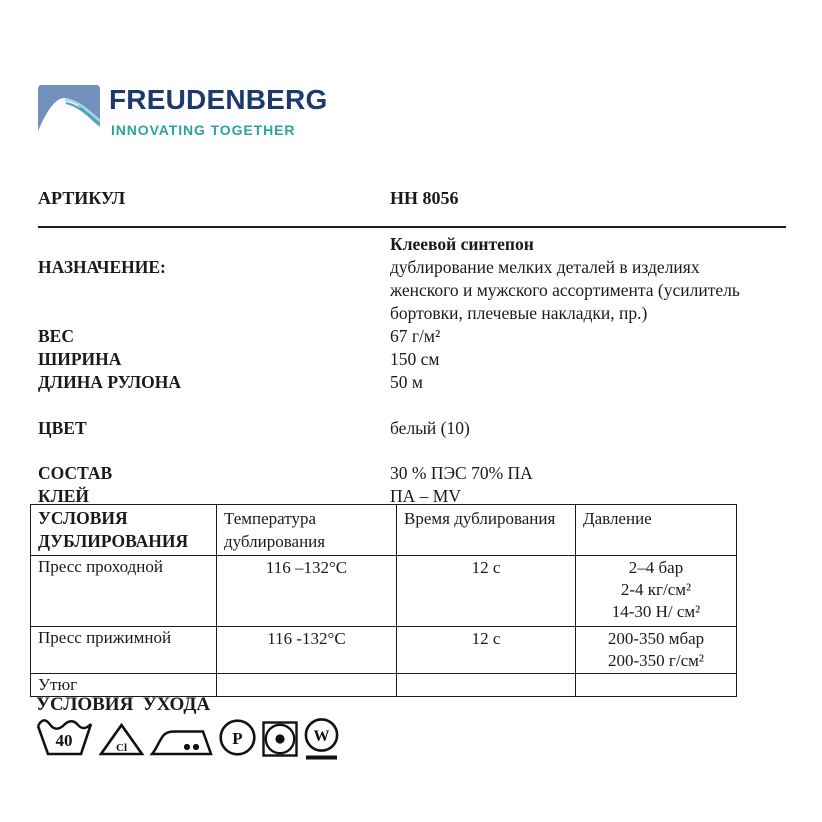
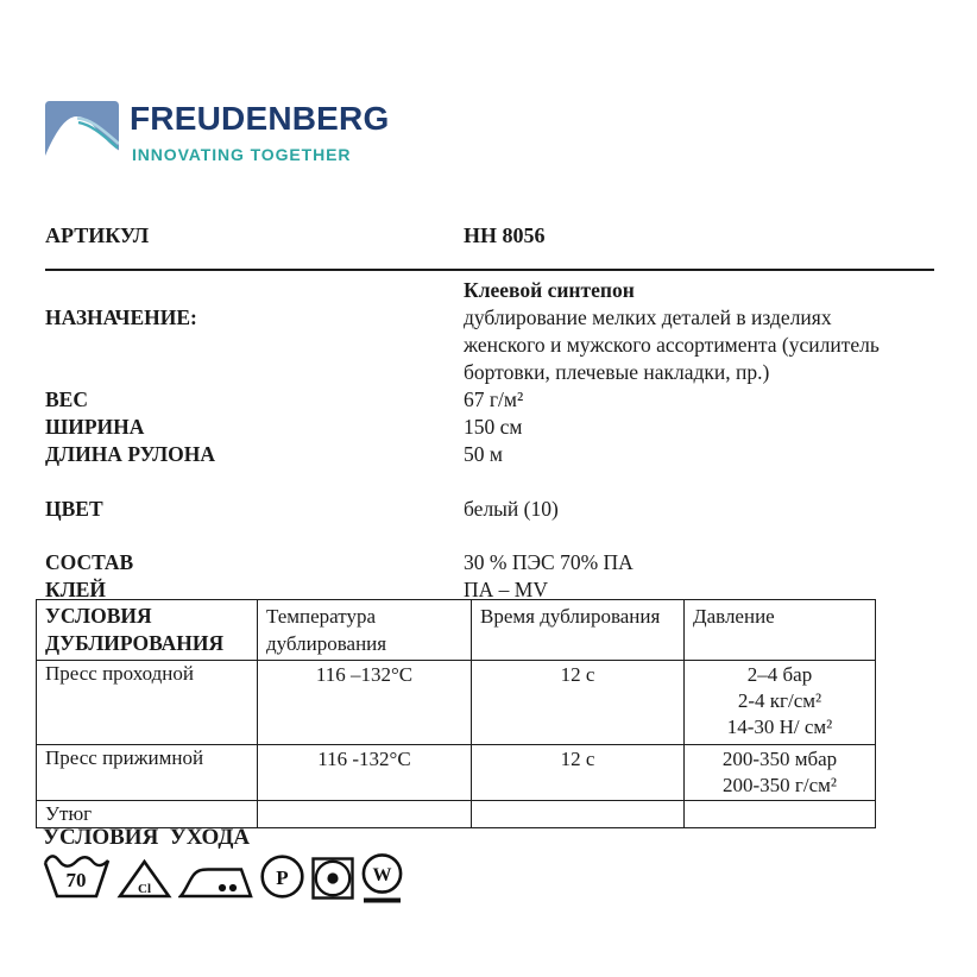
  FREUDENBERG
  INNOVATING TOGETHER
  АРТИКУЛ
  НН 8056
  Клеевой синтепон
  НАЗНАЧЕНИЕ:
  дублирование мелких деталей в изделиях
  женского и мужского ассортимента (усилитель
  бортовки, плечевые накладки, пр.)
  ВЕС
  67 г/м²
  ШИРИНА
  150 см
  ДЛИНА РУЛОНА
  50 м
  ЦВЕТ
  белый (10)
  СОСТАВ
  30 % ПЭС 70% ПА
  КЛЕЙ
  ПА – MV
  УСЛОВИЯ ДУБЛИРОВАНИЯ	Температура дублирования	Время дублирования	Давление
  Пресс проходной	116 –132°C	12 с	2–4 бар 2-4 кг/см² 14-30 Н/ см²
  Пресс прижимной	116 -132°C	12 с	200-350 мбар 200-350 г/см²
  Утюг
  УСЛОВИЯ УХОДА
- 40
+ 70
  Cl
  P
  W
